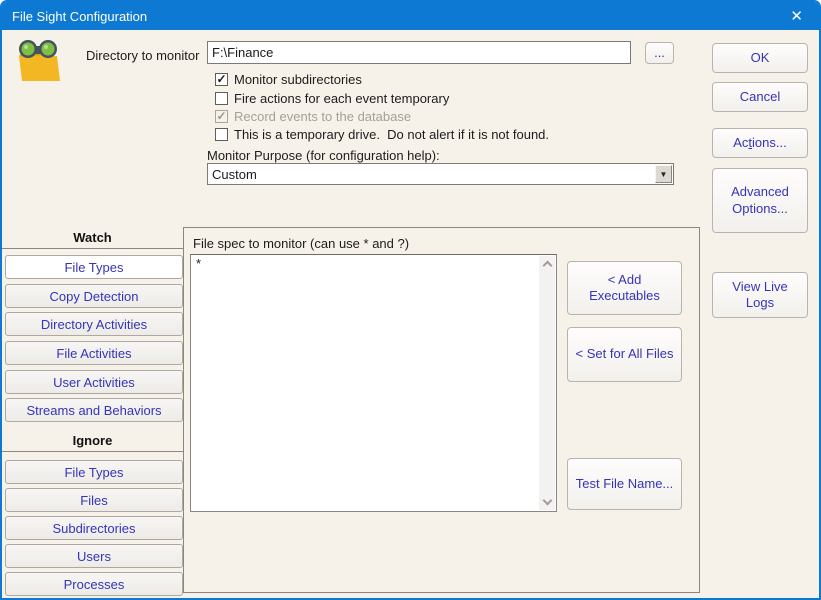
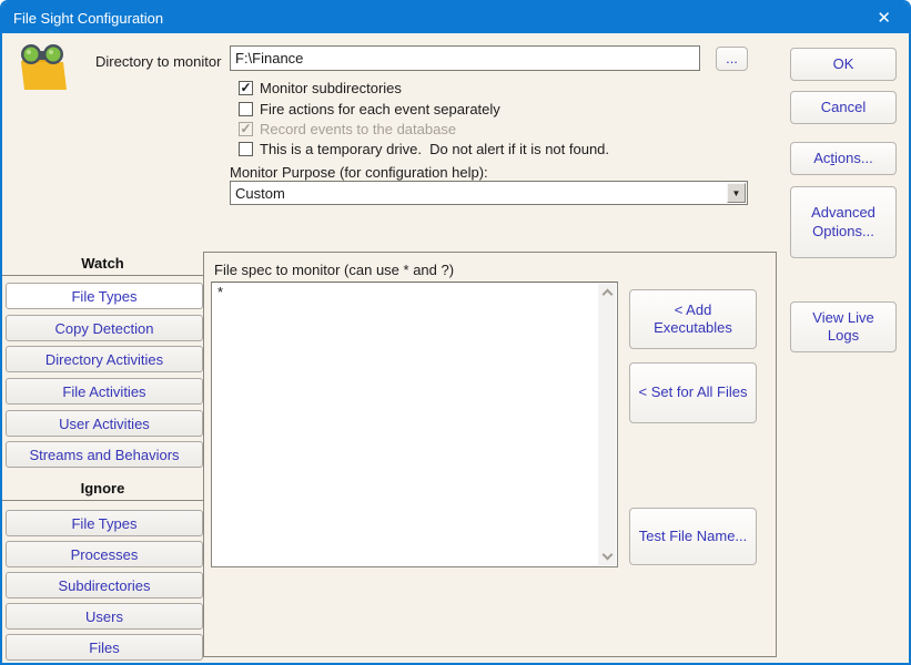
  File Sight Configuration
  ✕
  Directory to monitor
  F:\Finance
  ...
  ✓
  Monitor subdirectories
- Fire actions for each event temporary
+ Fire actions for each event separately
  ✓
  Record events to the database
  This is a temporary drive. Do not alert if it is not found.
  Monitor Purpose (for configuration help):
  Custom
  ▼
  OK
  Cancel
  Ac
  t
  ions...
  Advanced Options...
  View Live Logs
  Watch
  File Types
  Copy Detection
  Directory Activities
  File Activities
  User Activities
  Streams and Behaviors
  Ignore
  File Types
- Files
+ Processes
  Subdirectories
  Users
- Processes
+ Files
  File spec to monitor (can use * and ?)
  *
  < Add Executables
  < Set for All Files
  Test File Name...
